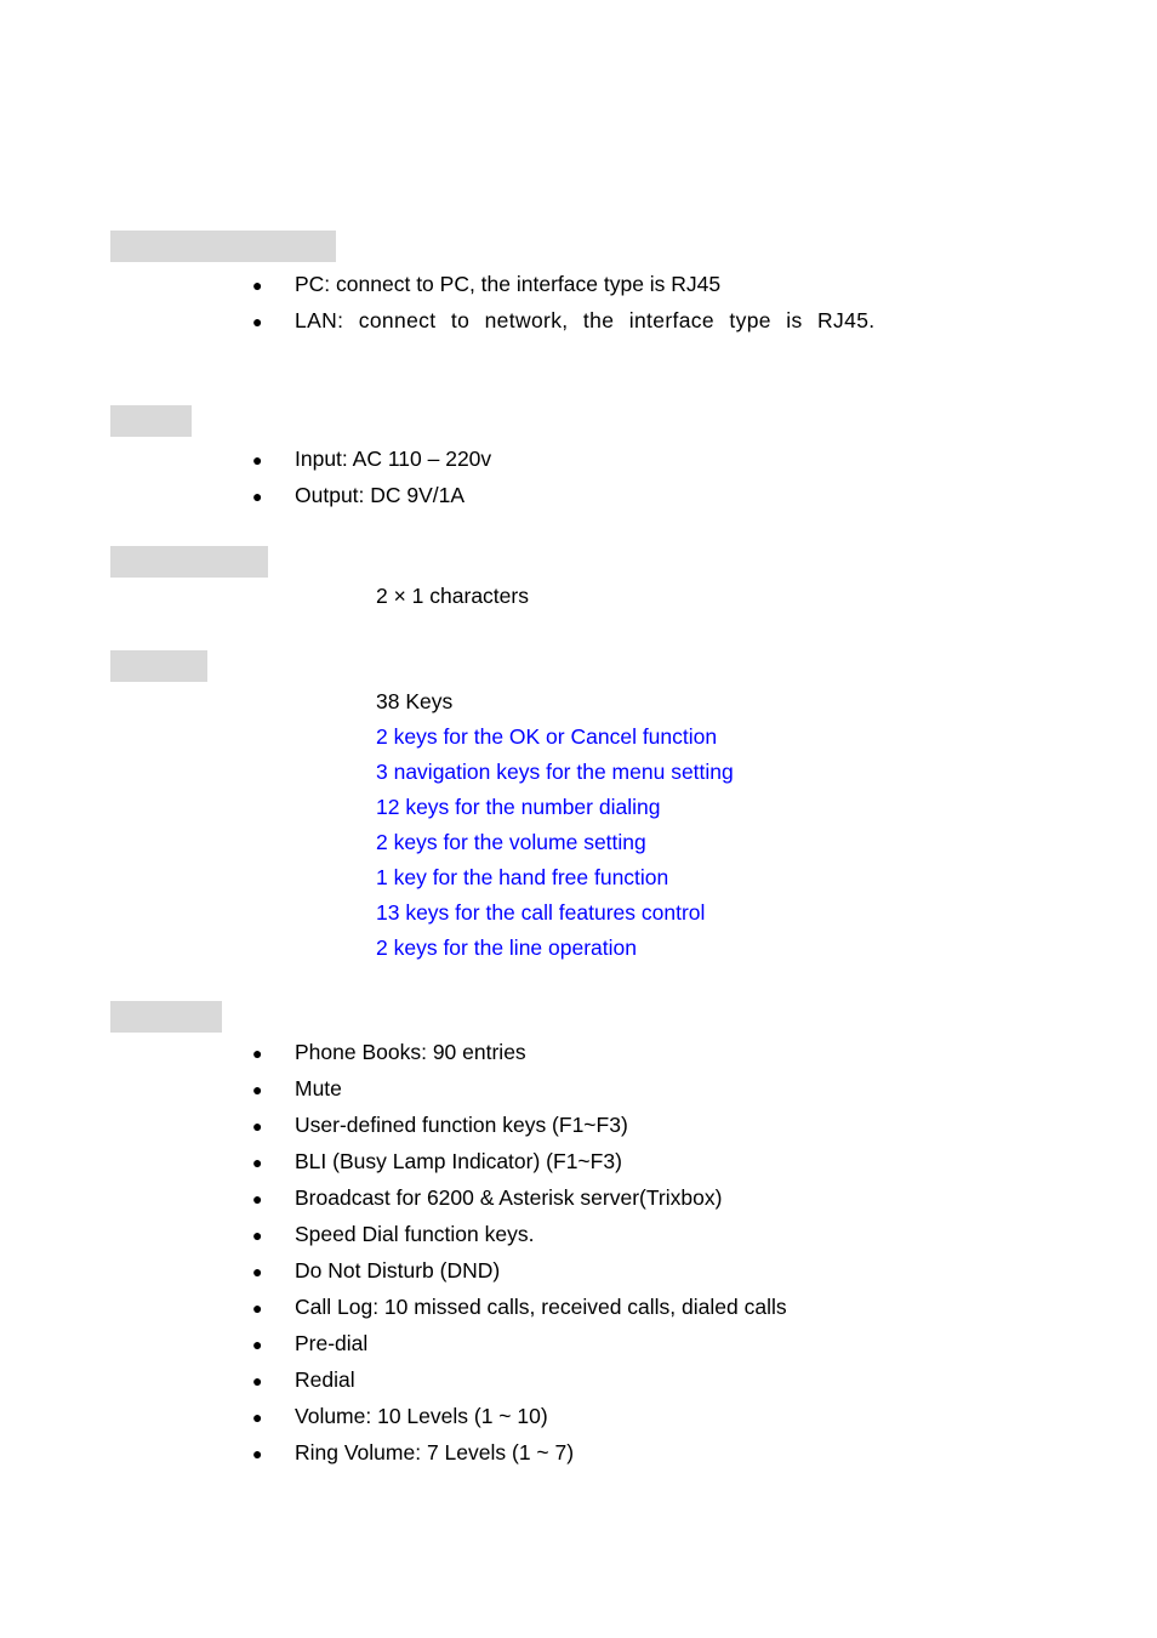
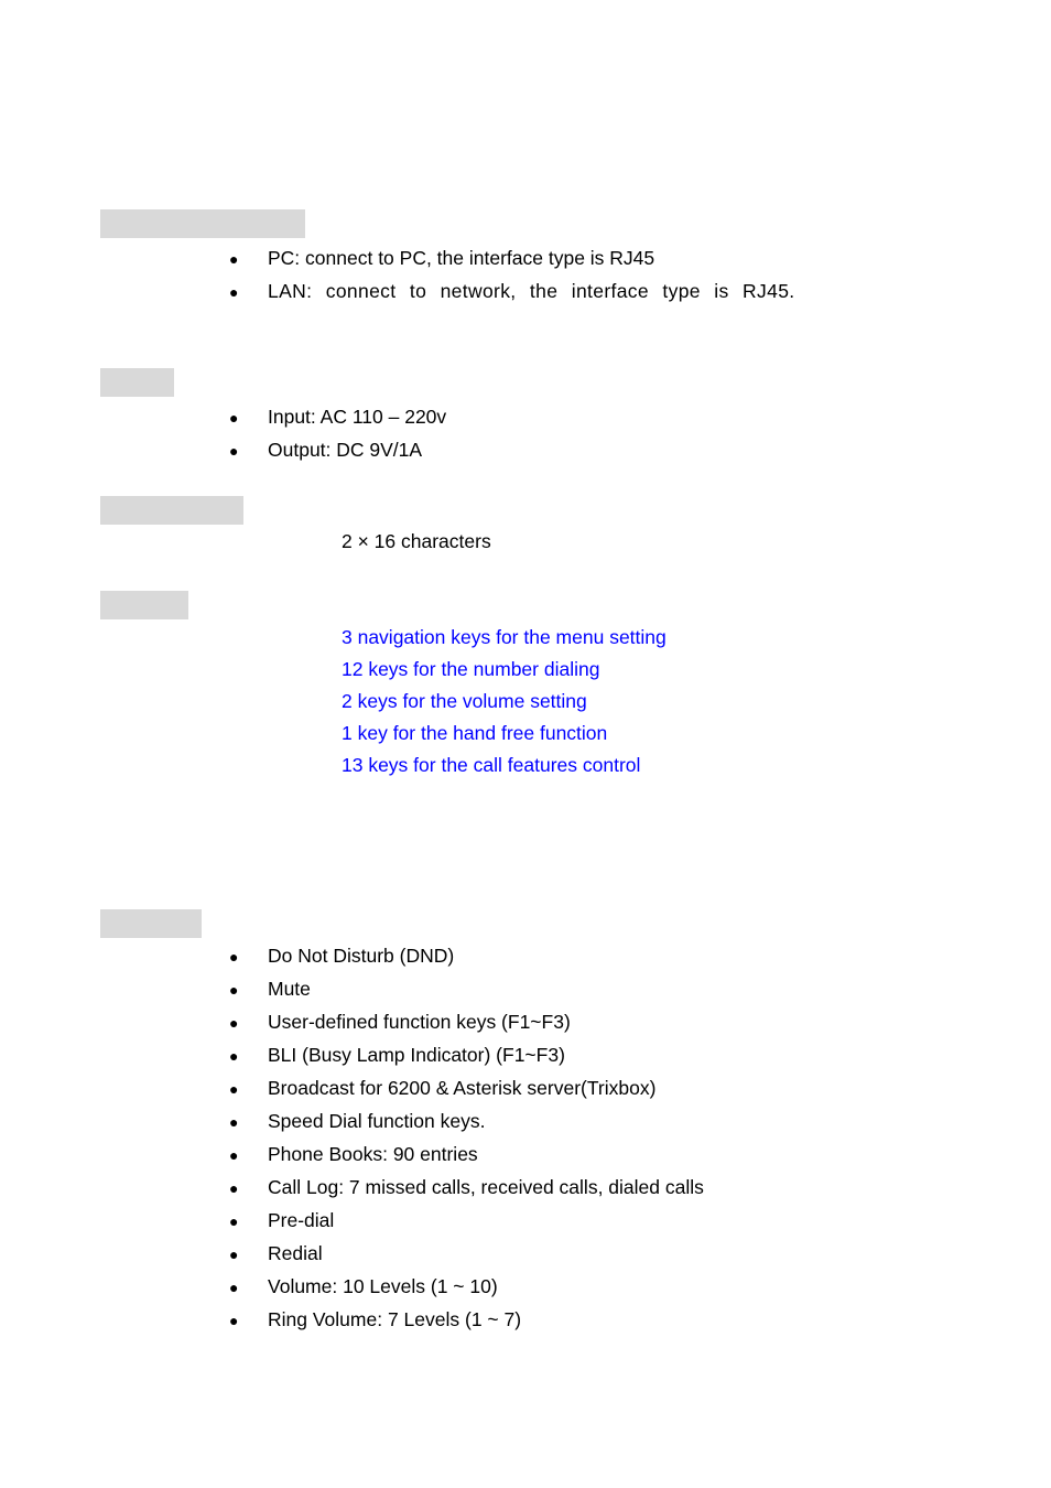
  ●
  PC: connect to PC, the interface type is RJ45
  ●
  LAN: connect to network, the interface type is RJ45.
  ●
  Input: AC 110 – 220v
  ●
  Output: DC 9V/1A
- 2 × 1 characters
+ 2 × 16 characters
- 38 Keys
- 2 keys for the OK or Cancel function
  3 navigation keys for the menu setting
  12 keys for the number dialing
  2 keys for the volume setting
  1 key for the hand free function
  13 keys for the call features control
- 2 keys for the line operation
  ●
- Phone Books: 90 entries
+ Do Not Disturb (DND)
  ●
  Mute
  ●
  User-defined function keys (F1~F3)
  ●
  BLI (Busy Lamp Indicator) (F1~F3)
  ●
  Broadcast for 6200 & Asterisk server(Trixbox)
  ●
  Speed Dial function keys.
  ●
- Do Not Disturb (DND)
+ Phone Books: 90 entries
  ●
- Call Log: 10 missed calls, received calls, dialed calls
+ Call Log: 7 missed calls, received calls, dialed calls
  ●
  Pre-dial
  ●
  Redial
  ●
  Volume: 10 Levels (1 ~ 10)
  ●
  Ring Volume: 7 Levels (1 ~ 7)
